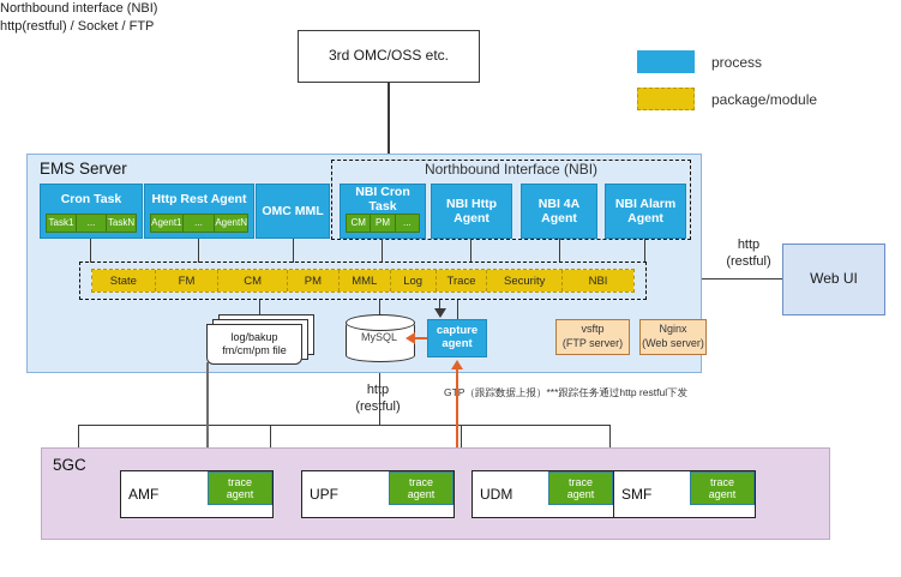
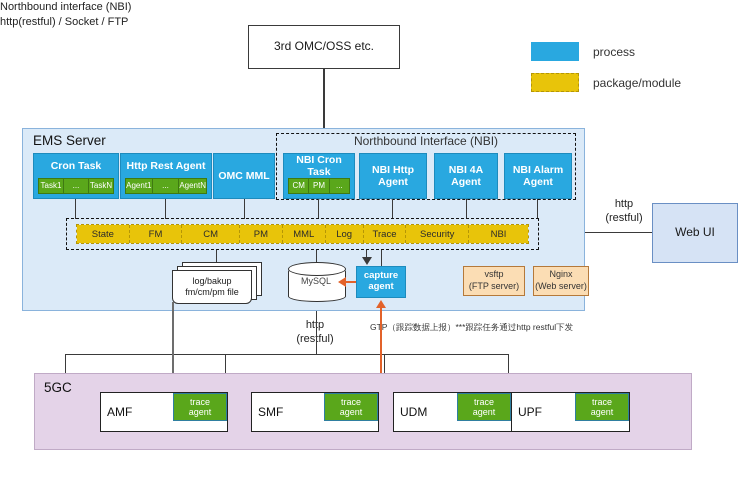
  3rd OMC/OSS etc.
  Northbound interface (NBI)
  http(restful) / Socket / FTP
  process
  package/module
  EMS Server
  Northbound Interface (NBI)
  Cron Task
  Task1
  ...
  TaskN
  Http Rest Agent
  Agent1
  ...
  AgentN
  OMC MML
  NBI Cron Task
  CM
  PM
  ...
  NBI Http Agent
  NBI 4A Agent
  NBI Alarm Agent
  State
  FM
  CM
  PM
  MML
  Log
  Trace
  Security
  NBI
  log/bakup
  fm/cm/pm file
  MySQL
  capture
  agent
  vsftp
  (FTP server)
  Nginx
  (Web server)
  http
  (restful)
  Web UI
  htp
  (resful)
  GP（跟踪数据上报）***跟踪任务通过http restful下发
  5GC
  AMF
  trace
  agent
- UPF
+ SMF
  trace
  agent
  UDM
  trace
  agent
- SMF
+ UPF
  trace
  agent
